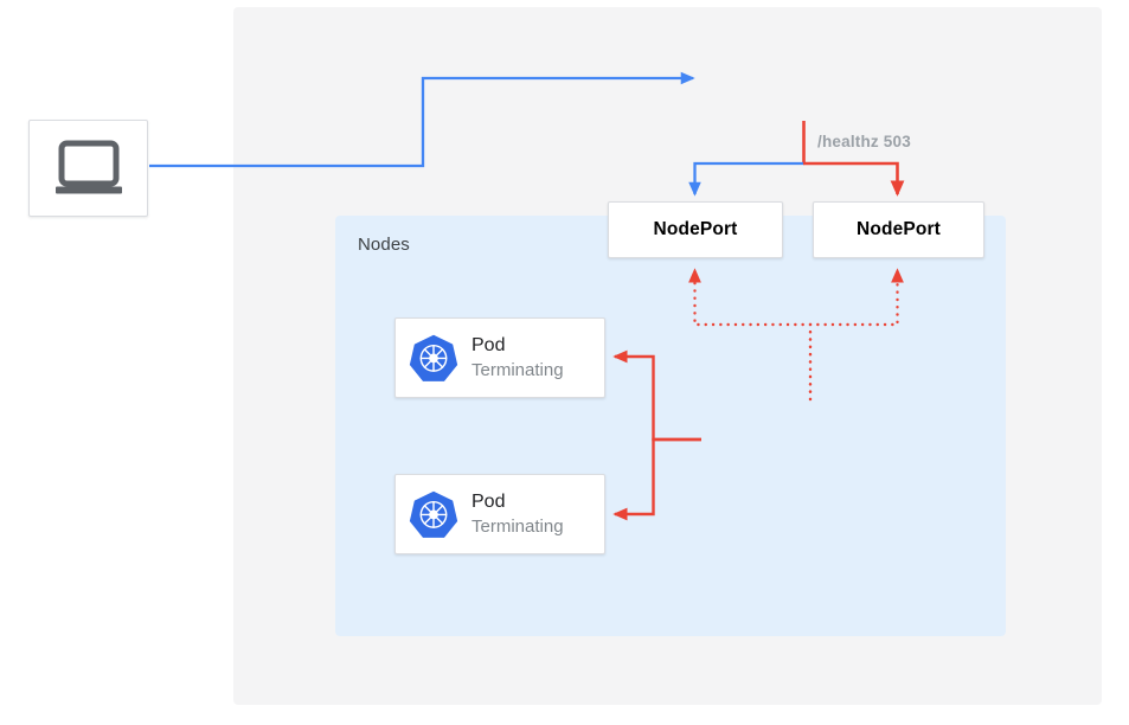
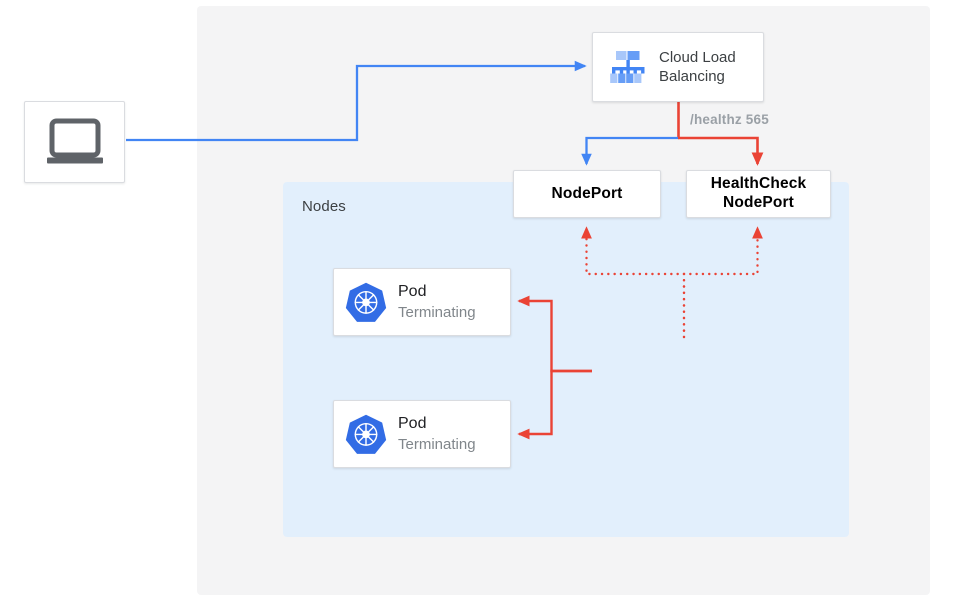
  Nodes
- /healthz 503
+ /healthz 565
+ Cloud Load
+ Balancing
  NodePort
+ HealthCheck
  NodePort
  Pod
  Terminating
  Pod
  Terminating
